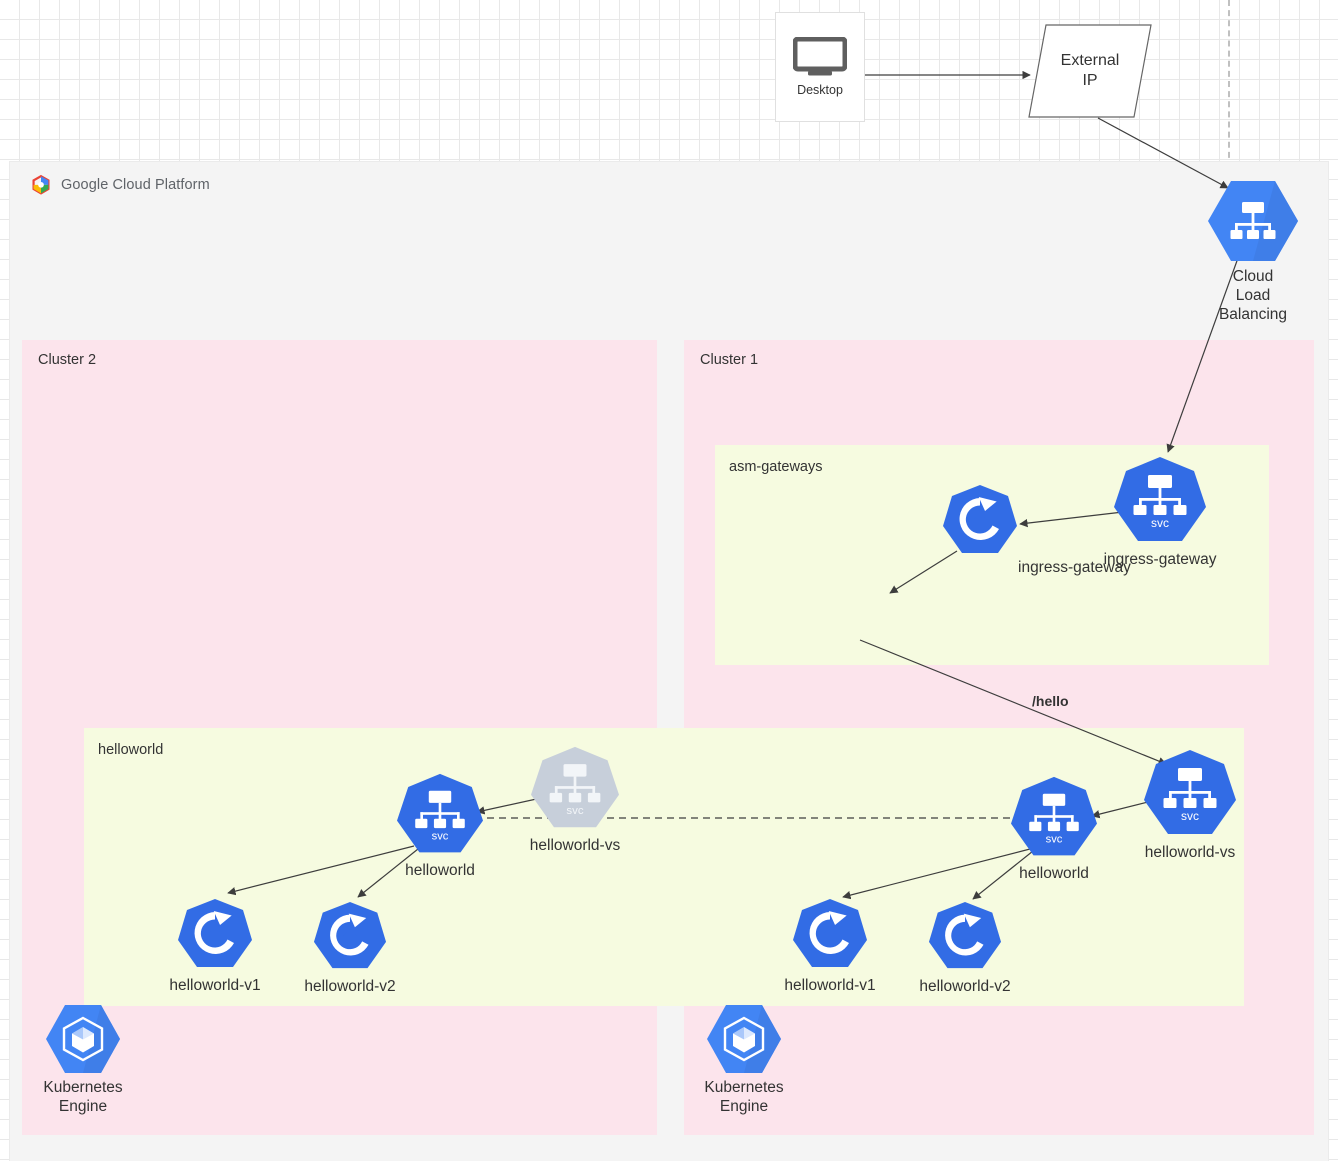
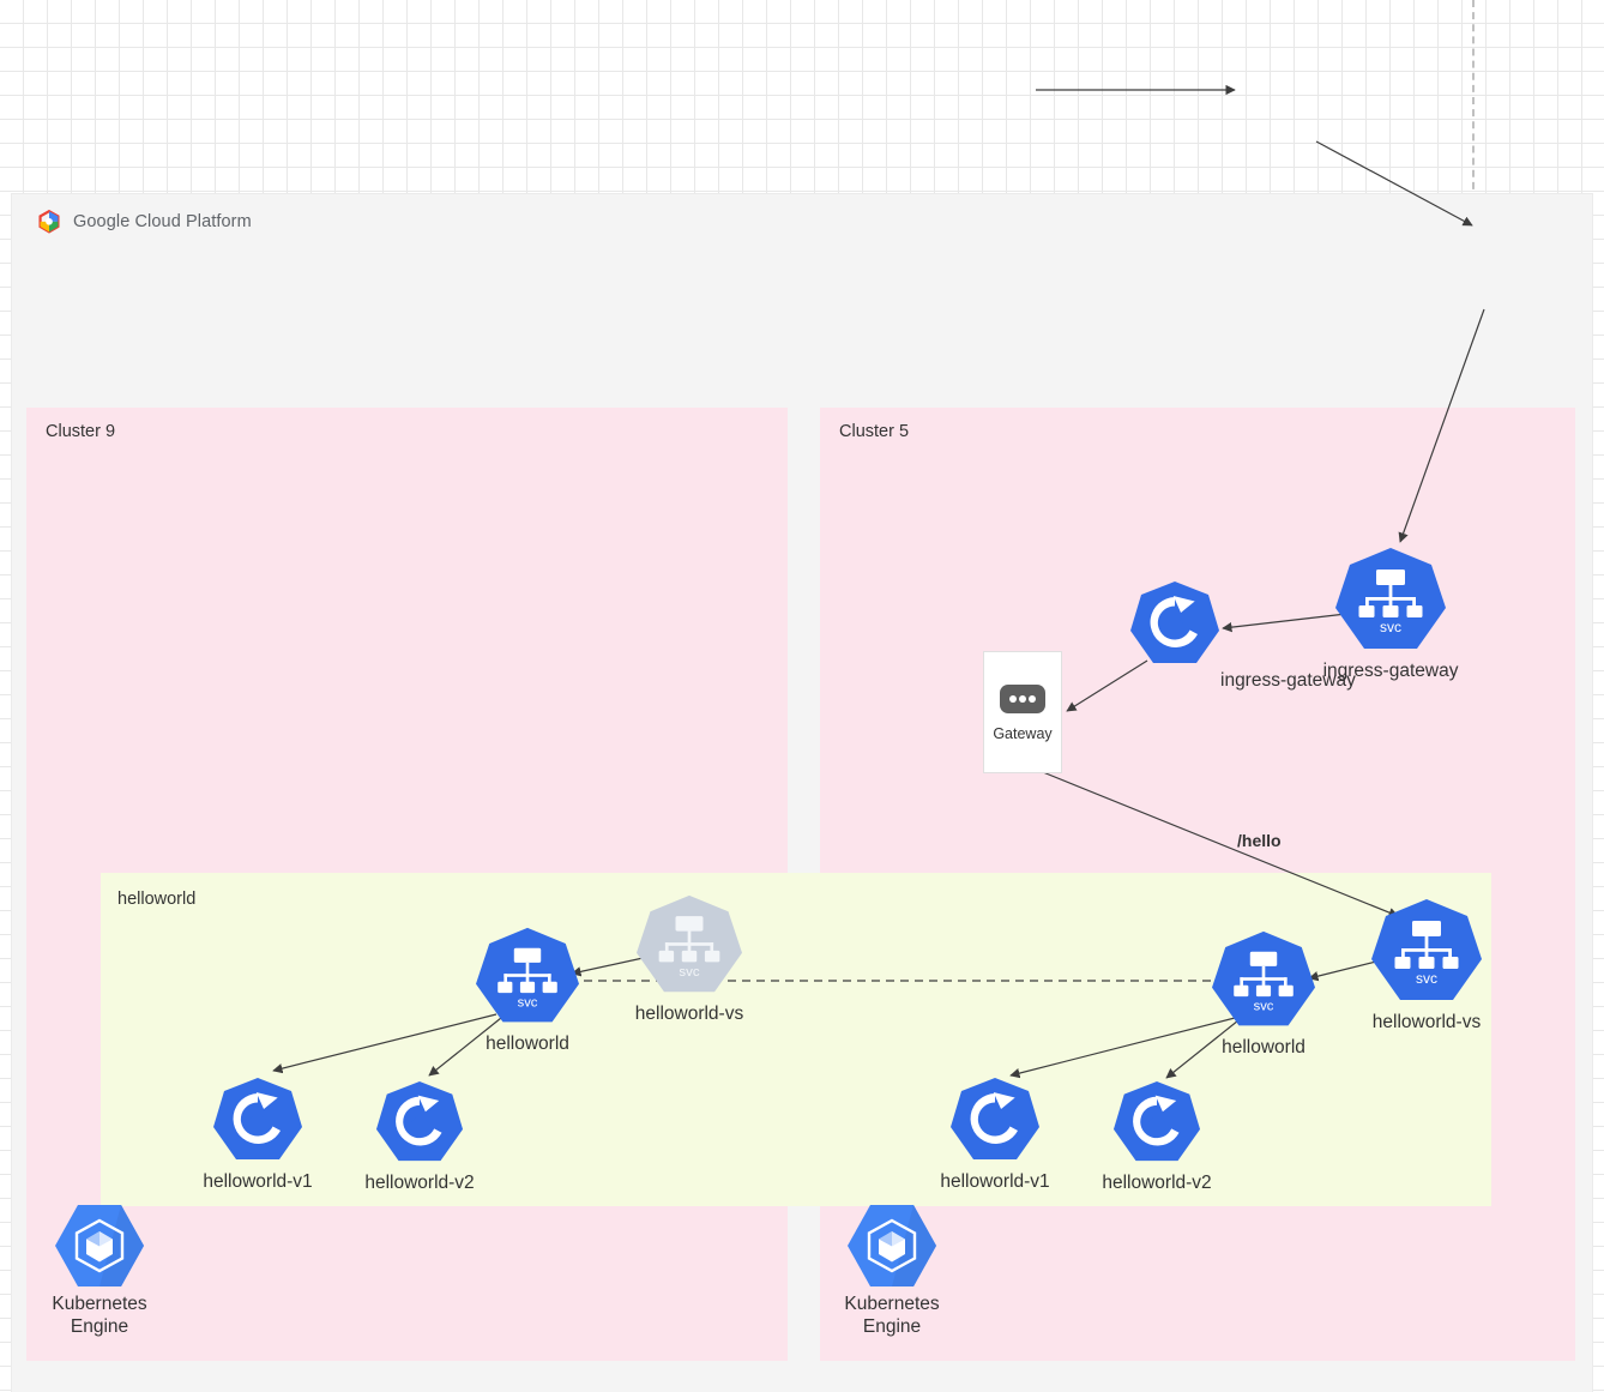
  Google Cloud Platform
- Cluster 2
+ Cluster 9
- Cluster 1
+ Cluster 5
- asm-gateways
  helloworld
  /hello
- Desktop
- External
- IP
- Cloud
- Load
- Balancing
  svc
  ingress-gateway
  ingress-gateway
+ Gateway
  svc
  helloworld-vs
  svc
  helloworld
  helloworld-v1
  helloworld-v2
  svc
  helloworld-vs
  svc
  helloworld
  helloworld-v1
  helloworld-v2
  Kubernetes
  Engine
  Kubernetes
  Engine
